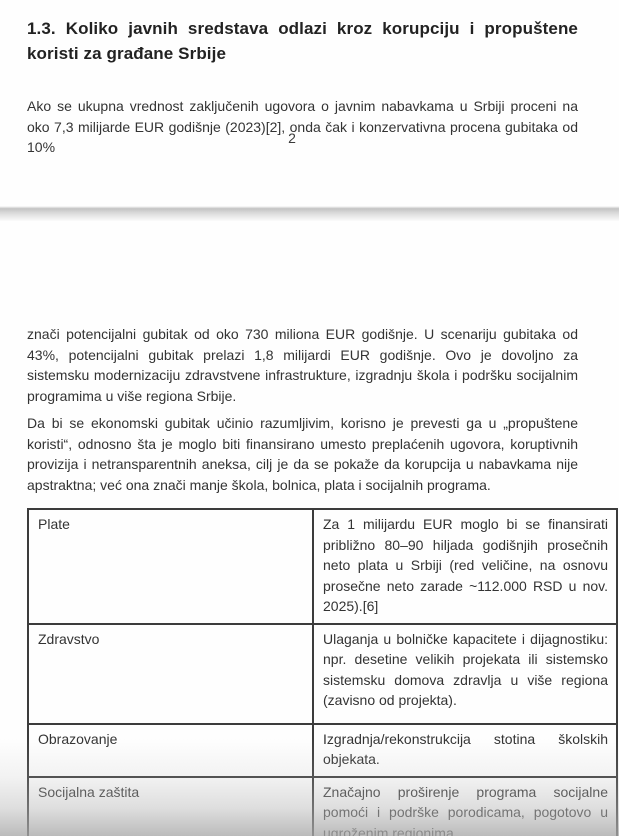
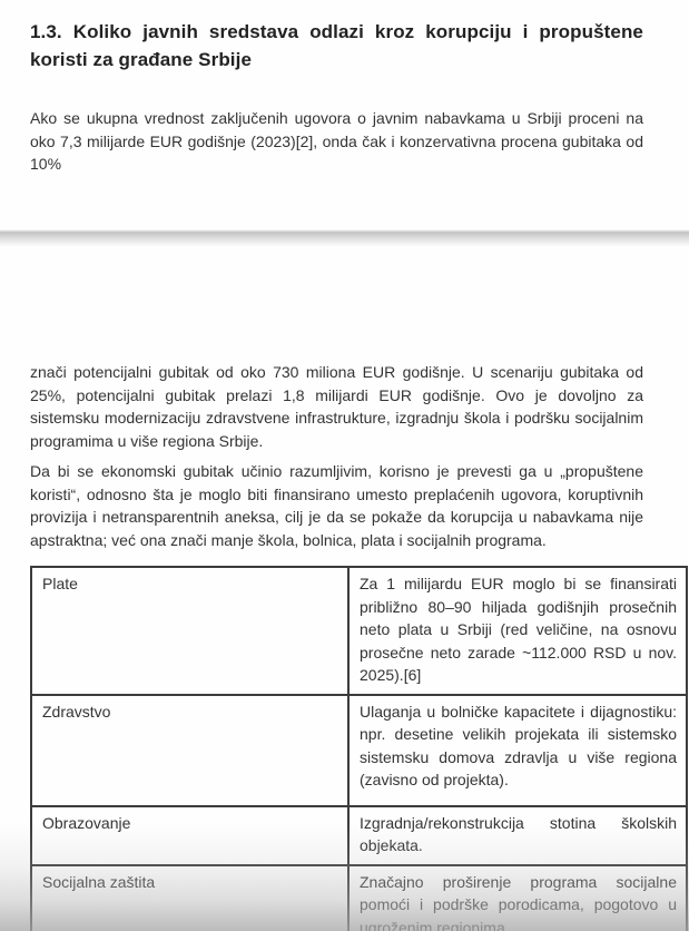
  1.3. Koliko javnih sredstava odlazi kroz korupciju i propuštene koristi za građane Srbije
  Ako se ukupna vrednost zaključenih ugovora o javnim nabavkama u Srbiji proceni na oko 7,3 milijarde EUR godišnje (2023)[2], onda čak i konzervativna procena gubitaka od 10%
- 2
- znači potencijalni gubitak od oko 730 miliona EUR godišnje. U scenariju gubitaka od 43%, potencijalni gubitak prelazi 1,8 milijardi EUR godišnje. Ovo je dovoljno za sistemsku modernizaciju zdravstvene infrastrukture, izgradnju škola i podršku socijalnim programima u više regiona Srbije.
+ znači potencijalni gubitak od oko 730 miliona EUR godišnje. U scenariju gubitaka od 25%, potencijalni gubitak prelazi 1,8 milijardi EUR godišnje. Ovo je dovoljno za sistemsku modernizaciju zdravstvene infrastrukture, izgradnju škola i podršku socijalnim programima u više regiona Srbije.
  Da bi se ekonomski gubitak učinio razumljivim, korisno je prevesti ga u „propuštene koristi“, odnosno šta je moglo biti finansirano umesto preplaćenih ugovora, koruptivnih provizija i netransparentnih aneksa, cilj je da se pokaže da korupcija u nabavkama nije apstraktna; već ona znači manje škola, bolnica, plata i socijalnih programa.
  Plate	Za 1 milijardu EUR moglo bi se finansirati približno 80–90 hiljada godišnjih prosečnih neto plata u Srbiji (red veličine, na osnovu prosečne neto zarade ~112.000 RSD u nov. 2025).[6]
  Zdravstvo	Ulaganja u bolničke kapacitete i dijagnostiku: npr. desetine velikih projekata ili sistemsko sistemsku domova zdravlja u više regiona (zavisno od projekta).
